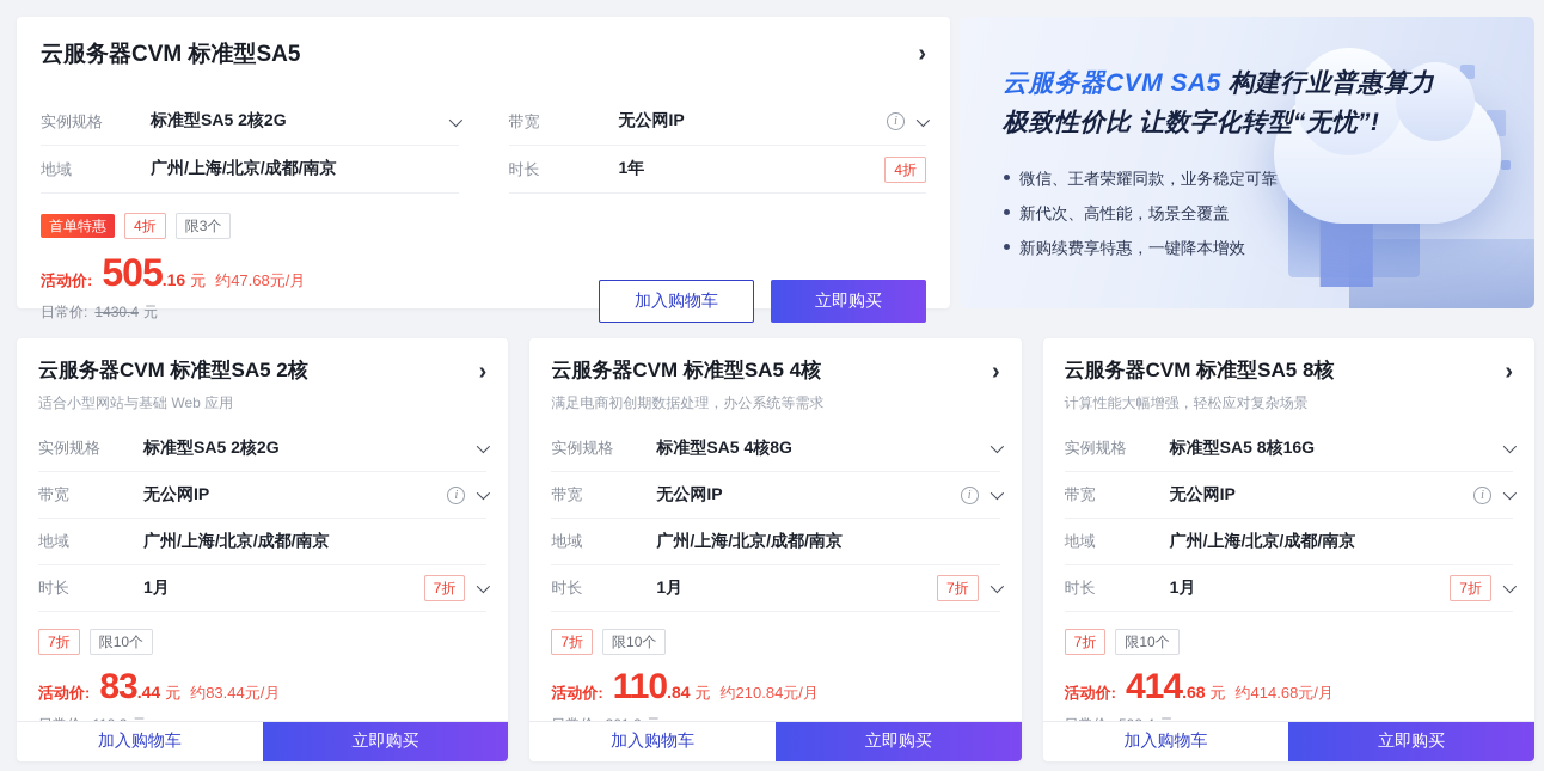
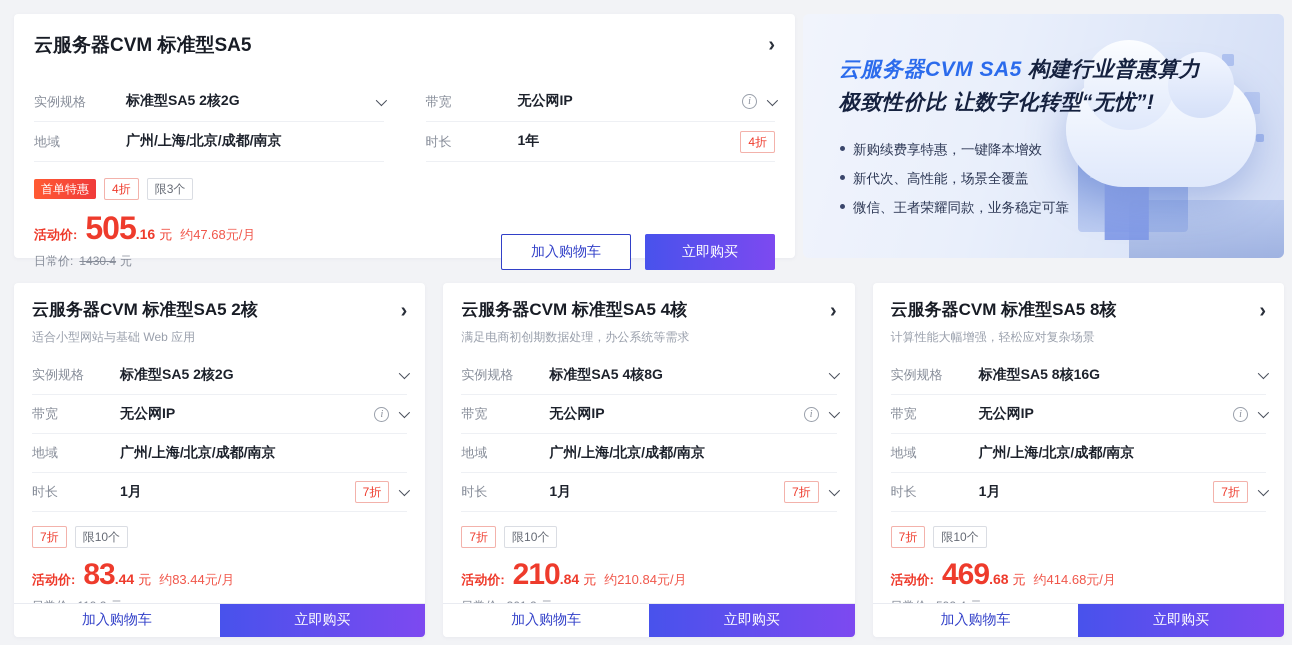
  云服务器CVM 标准型SA5
  ›
  实例规格
  标准型SA5 2核2G
  带宽
  无公网IP
  i
  地域
  广州/上海/北京/成都/南京
  时长
  1年
  4折
  首单特惠
  4折
  限3个
  活动价:
  505
  .16
  元
  约47.68元/月
  日常价: 1430.4 元
  加入购物车
  立即购买
  云服务器CVM SA5 构建行业普惠算力
  极致性价比 让数字化转型“无忧”!
- 微信、王者荣耀同款，业务稳定可靠
+ 新购续费享特惠，一键降本增效
  新代次、高性能，场景全覆盖
- 新购续费享特惠，一键降本增效
+ 微信、王者荣耀同款，业务稳定可靠
  云服务器CVM 标准型SA5 2核
  ›
  适合小型网站与基础 Web 应用
  实例规格
  标准型SA5 2核2G
  带宽
  无公网IP
  i
  地域
  广州/上海/北京/成都/南京
  时长
  1月
  7折
  7折
  限10个
  活动价:
  83
  .44
  元
  约83.44元/月
  加入购物车
  立即购买
  云服务器CVM 标准型SA5 4核
  ›
  满足电商初创期数据处理，办公系统等需求
  实例规格
  标准型SA5 4核8G
  带宽
  无公网IP
  i
  地域
  广州/上海/北京/成都/南京
  时长
  1月
  7折
  7折
  限10个
  活动价:
- 110
+ 210
  .84
  元
  约210.84元/月
  加入购物车
  立即购买
  云服务器CVM 标准型SA5 8核
  ›
  计算性能大幅增强，轻松应对复杂场景
  实例规格
  标准型SA5 8核16G
  带宽
  无公网IP
  i
  地域
  广州/上海/北京/成都/南京
  时长
  1月
  7折
  7折
  限10个
  活动价:
- 414
+ 469
  .68
  元
  约414.68元/月
  加入购物车
  立即购买
